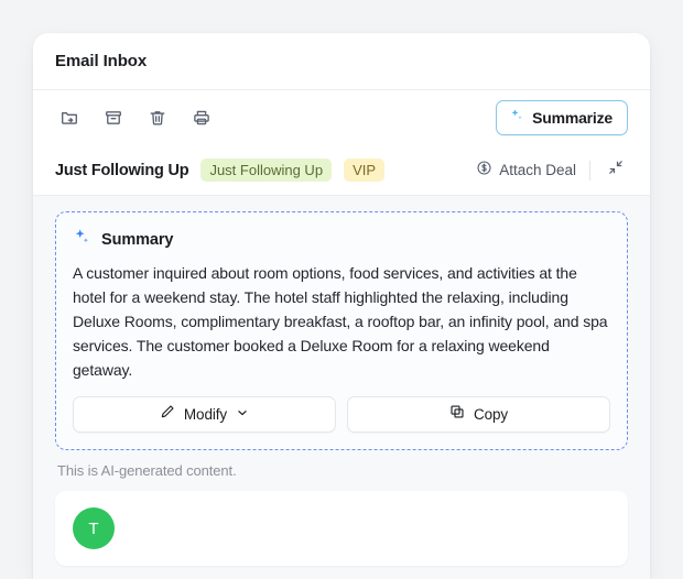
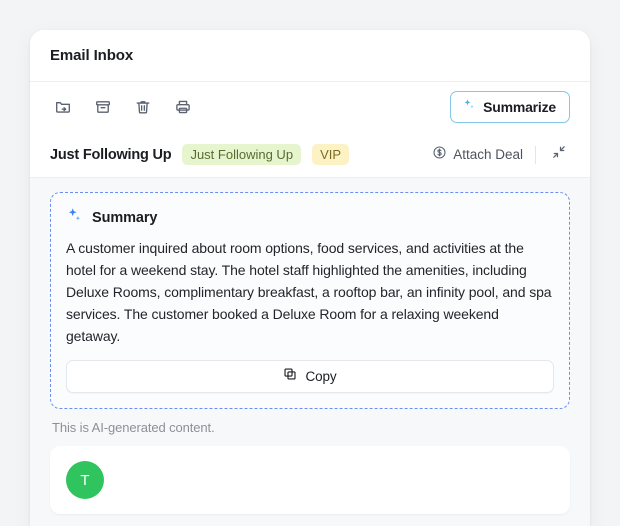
  Email Inbox
  Summarize
  Just Following Up
  Just Following Up
  VIP
  Attach Deal
  Summary
- A customer inquired about room options, food services, and activities at the hotel for a weekend stay. The hotel staff highlighted the relaxing, including Deluxe Rooms, complimentary breakfast, a rooftop bar, an infinity pool, and spa services. The customer booked a Deluxe Room for a relaxing weekend getaway.
+ A customer inquired about room options, food services, and activities at the hotel for a weekend stay. The hotel staff highlighted the amenities, including Deluxe Rooms, complimentary breakfast, a rooftop bar, an infinity pool, and spa services. The customer booked a Deluxe Room for a relaxing weekend getaway.
- Modify
  Copy
  This is AI-generated content.
  T
